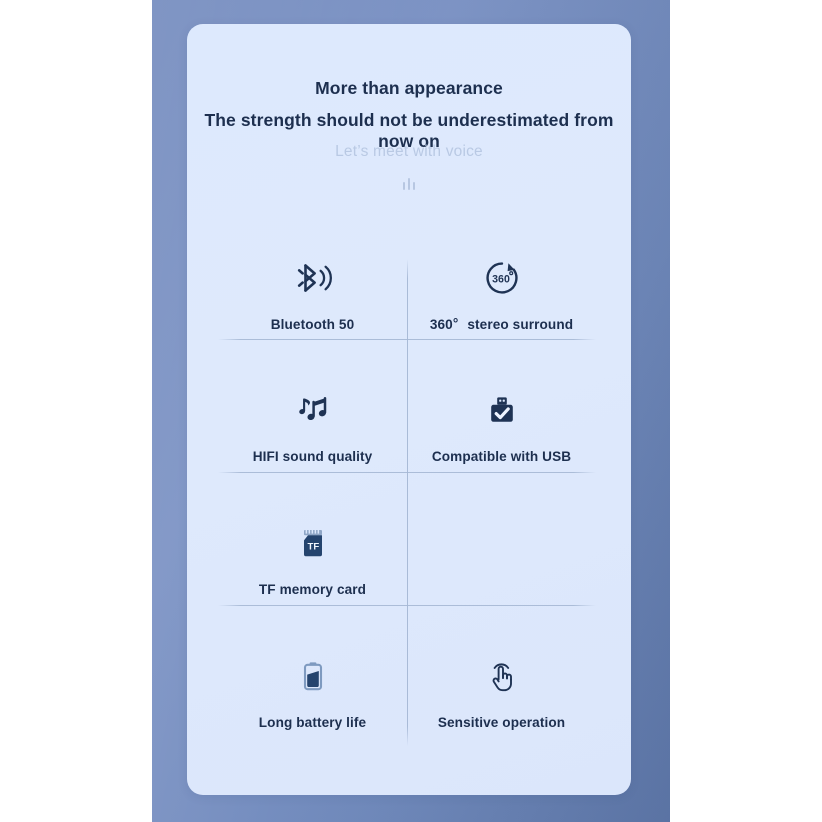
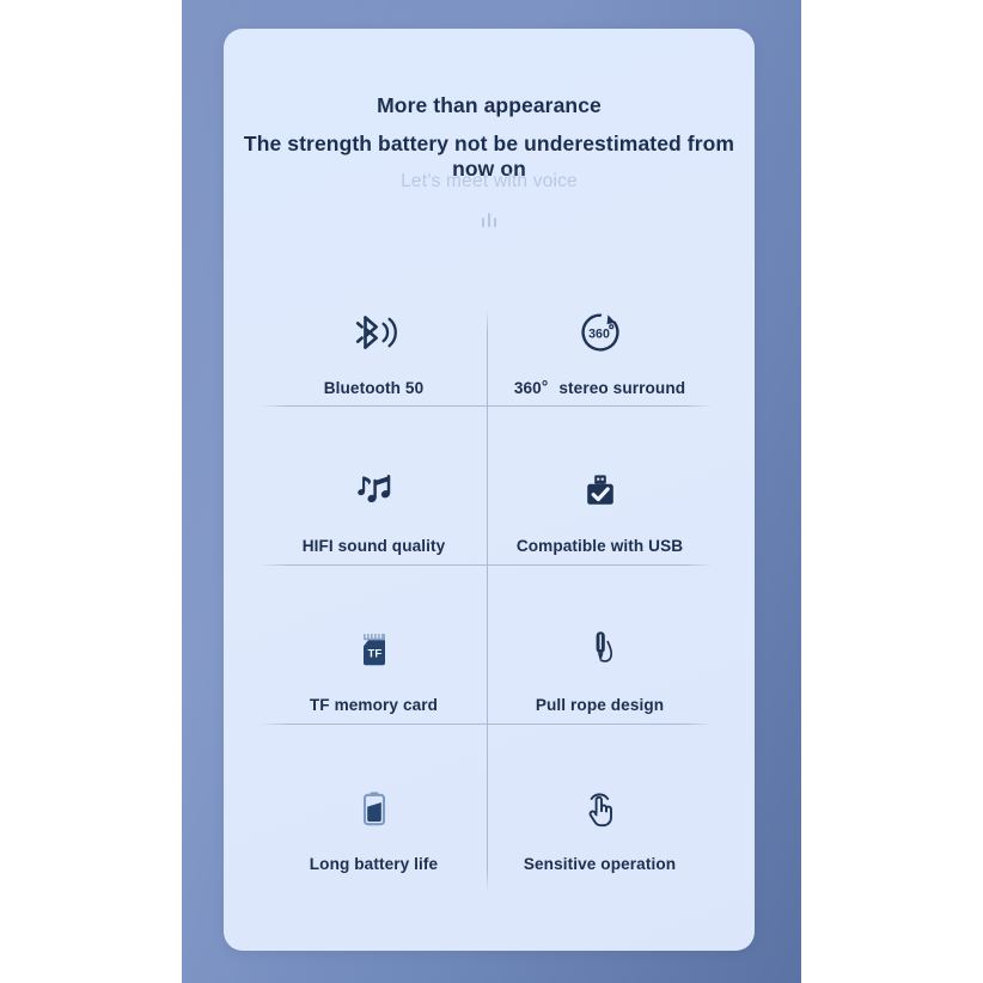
  More than appearance
- The strength should not be underestimated from now on
+ The strength battery not be underestimated from now on
  Let’s meet with voice
  Bluetooth 50
  360
  360° stereo surround
  HIFI sound quality
  Compatible with USB
  TF
  TF memory card
+ Pull rope design
  Long battery life
  Sensitive operation
